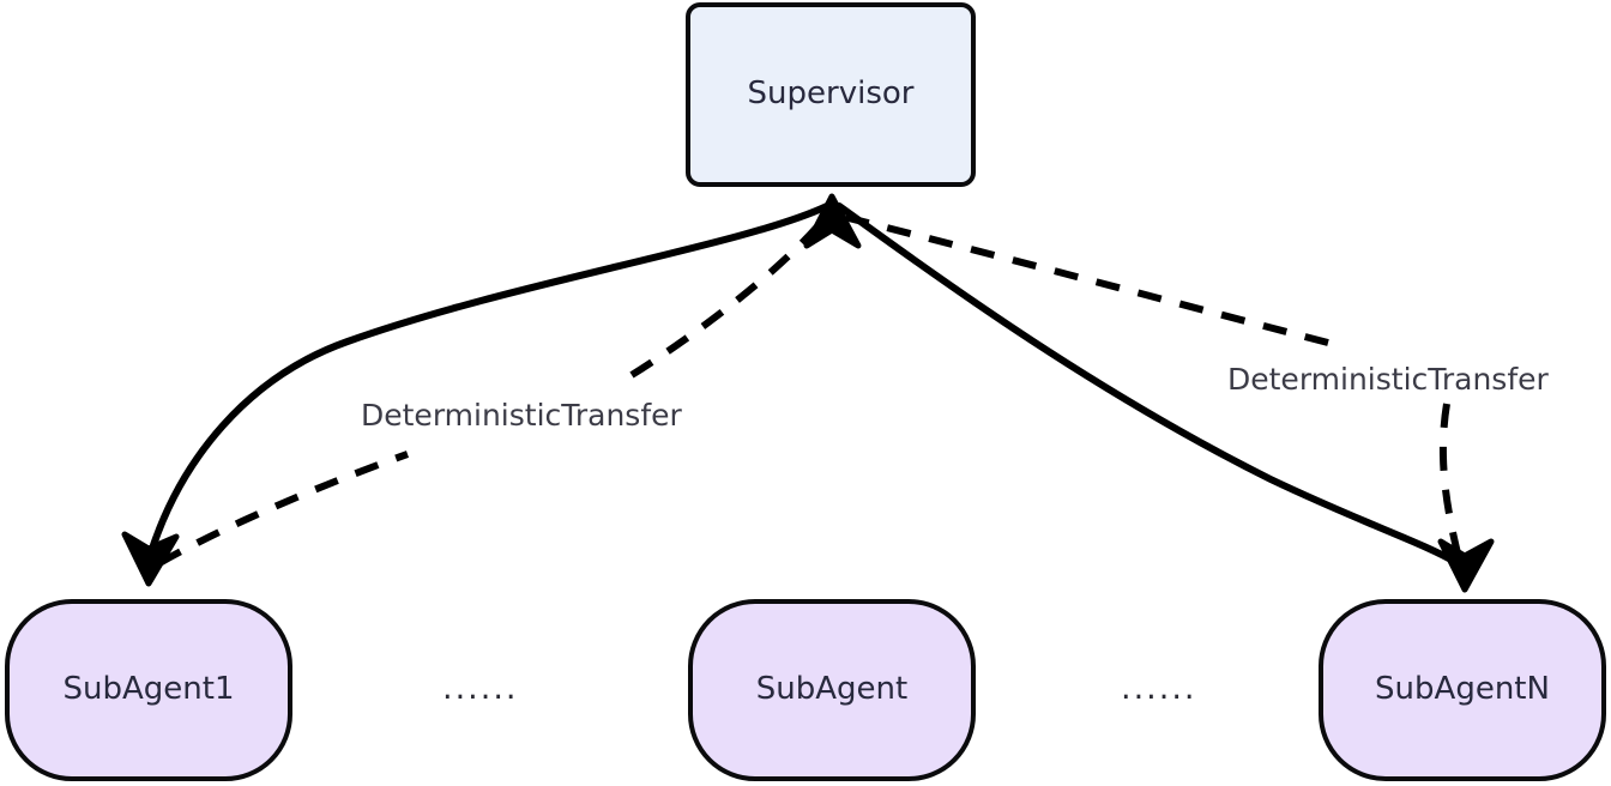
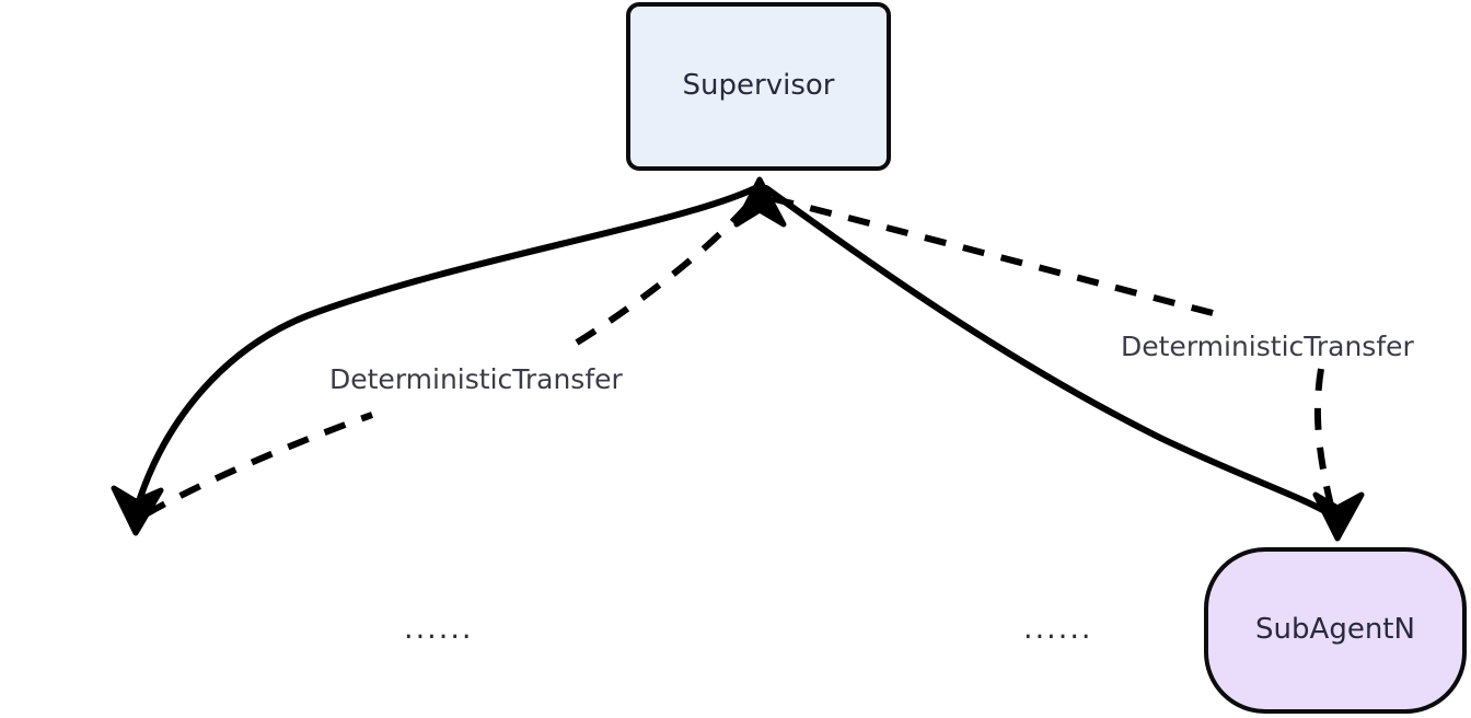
  Supervisor
- SubAgent1
- SubAgent
  SubAgentN
  DeterministicTransfer
  DeterministicTransfer
  ......
  ......
